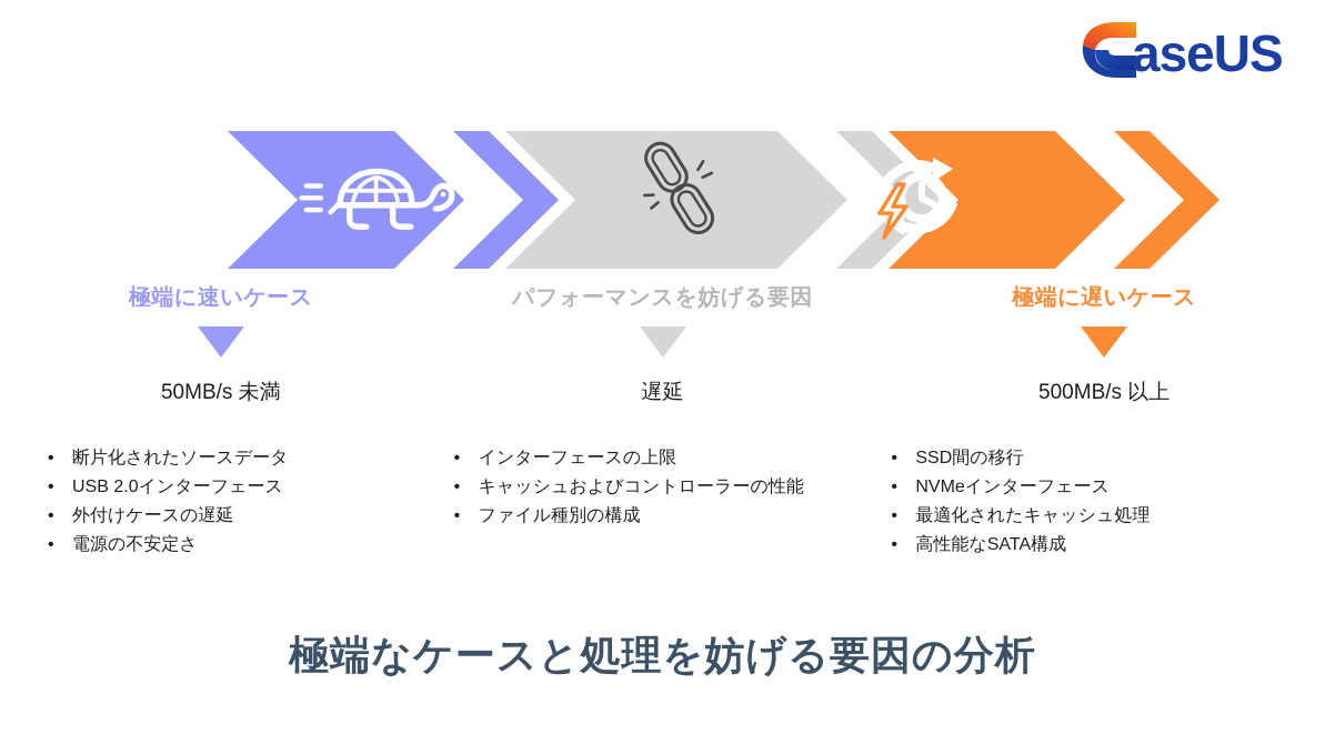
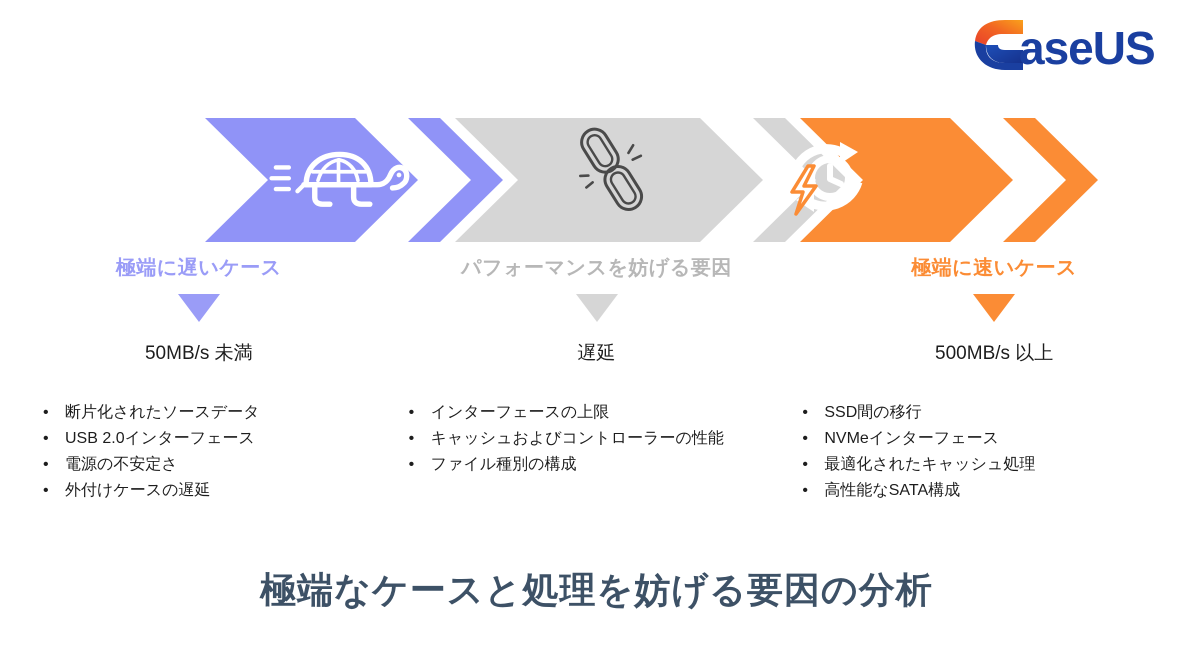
  aseUS
- 極端に速いケース
+ 極端に遅いケース
  50MB/s 未満
  •
  断片化されたソースデータ
  •
  USB 2.0インターフェース
  •
- 外付けケースの遅延
+ 電源の不安定さ
  •
- 電源の不安定さ
+ 外付けケースの遅延
  パフォーマンスを妨げる要因
  遅延
  •
  インターフェースの上限
  •
  キャッシュおよびコントローラーの性能
  •
  ファイル種別の構成
- 極端に遅いケース
+ 極端に速いケース
  500MB/s 以上
  •
  SSD間の移行
  •
  NVMeインターフェース
  •
  最適化されたキャッシュ処理
  •
  高性能なSATA構成
  極端なケースと処理を妨げる要因の分析
